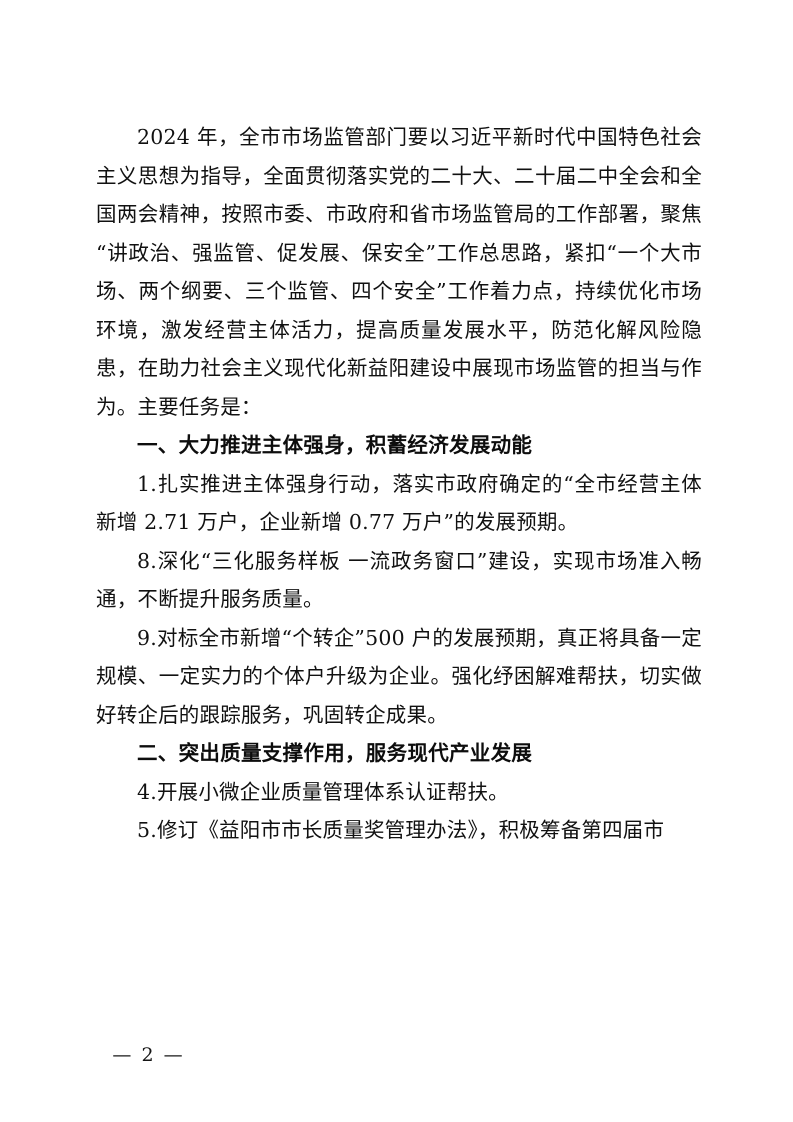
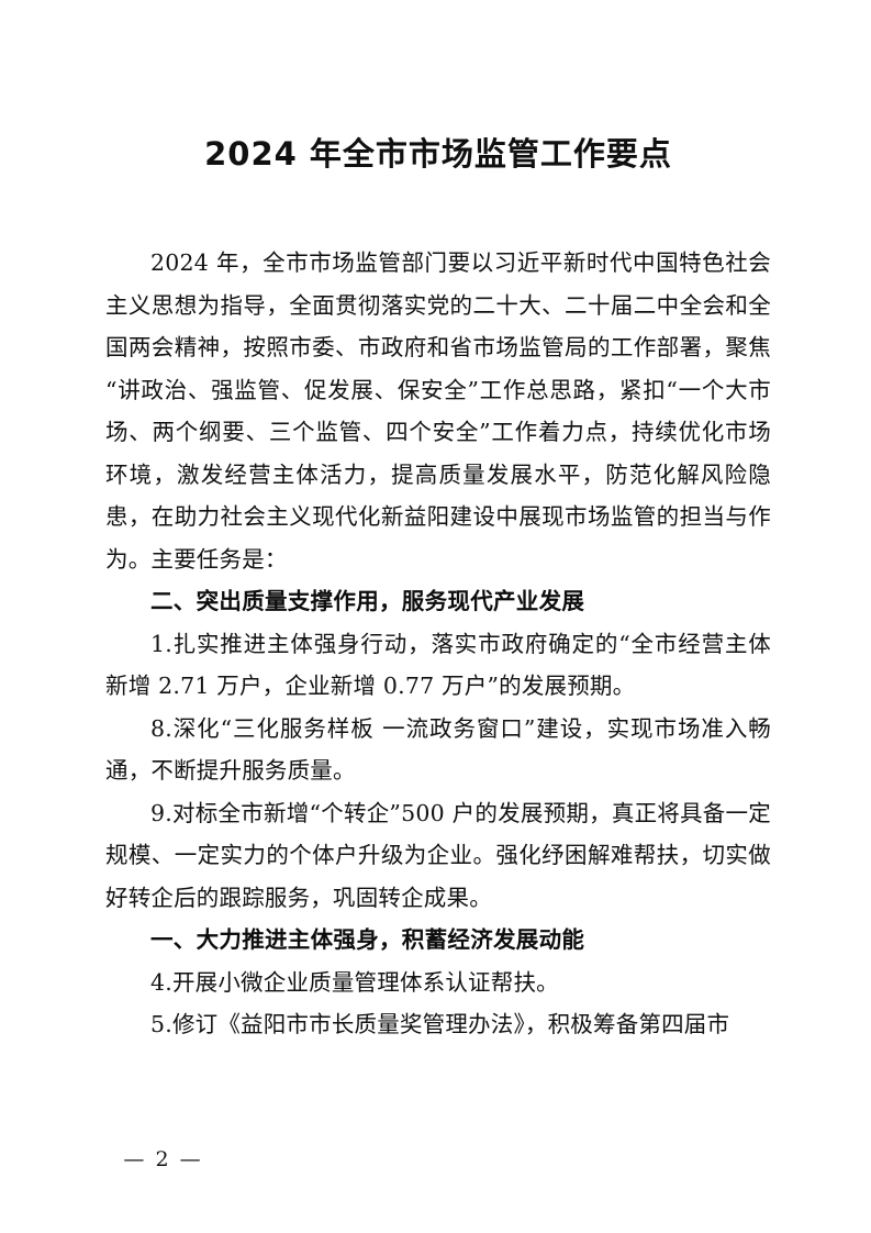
+ 2024 年全市市场监管工作要点
  2024 年，全市市场监管部门要以习近平新时代中国特色社会主义思想为指导，全面贯彻落实党的二十大、二十届二中全会和全国两会精神，按照市委、市政府和省市场监管局的工作部署，聚焦“讲政治、强监管、促发展、保安全”工作总思路，紧扣“一个大市场、两个纲要、三个监管、四个安全”工作着力点，持续优化市场环境，激发经营主体活力，提高质量发展水平，防范化解风险隐患，在助力社会主义现代化新益阳建设中展现市场监管的担当与作为。主要任务是：
- 一、大力推进主体强身，积蓄经济发展动能
+ 二、突出质量支撑作用，服务现代产业发展
  1.扎实推进主体强身行动，落实市政府确定的“全市经营主体新增 2.71 万户，企业新增 0.77 万户”的发展预期。
  8.深化“三化服务样板 一流政务窗口”建设，实现市场准入畅通，不断提升服务质量。
  9.对标全市新增“个转企”500 户的发展预期，真正将具备一定规模、一定实力的个体户升级为企业。强化纾困解难帮扶，切实做好转企后的跟踪服务，巩固转企成果。
- 二、突出质量支撑作用，服务现代产业发展
+ 一、大力推进主体强身，积蓄经济发展动能
  4.开展小微企业质量管理体系认证帮扶。
  5.修订《益阳市市长质量奖管理办法》，积极筹备第四届市
  — 2 —
